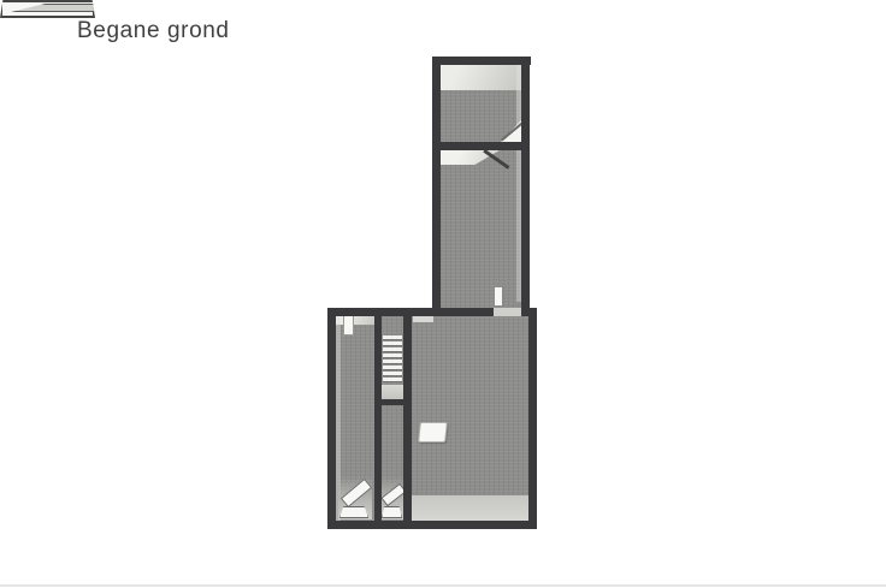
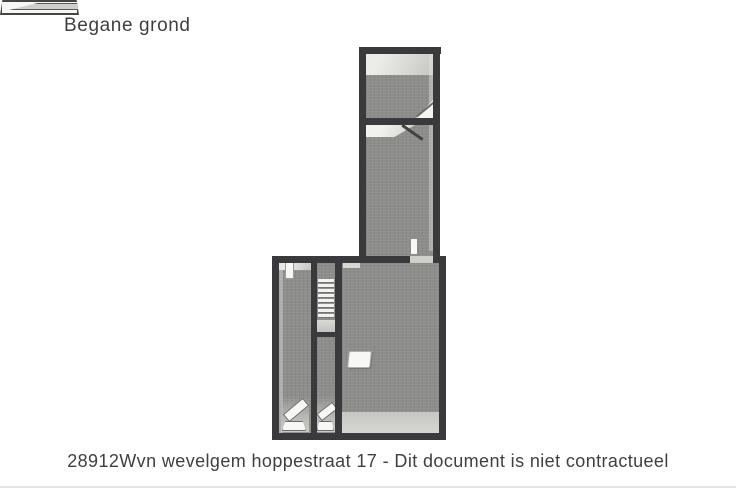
  Begane grond
+ 28912Wvn wevelgem hoppestraat 17 - Dit document is niet contractueel
